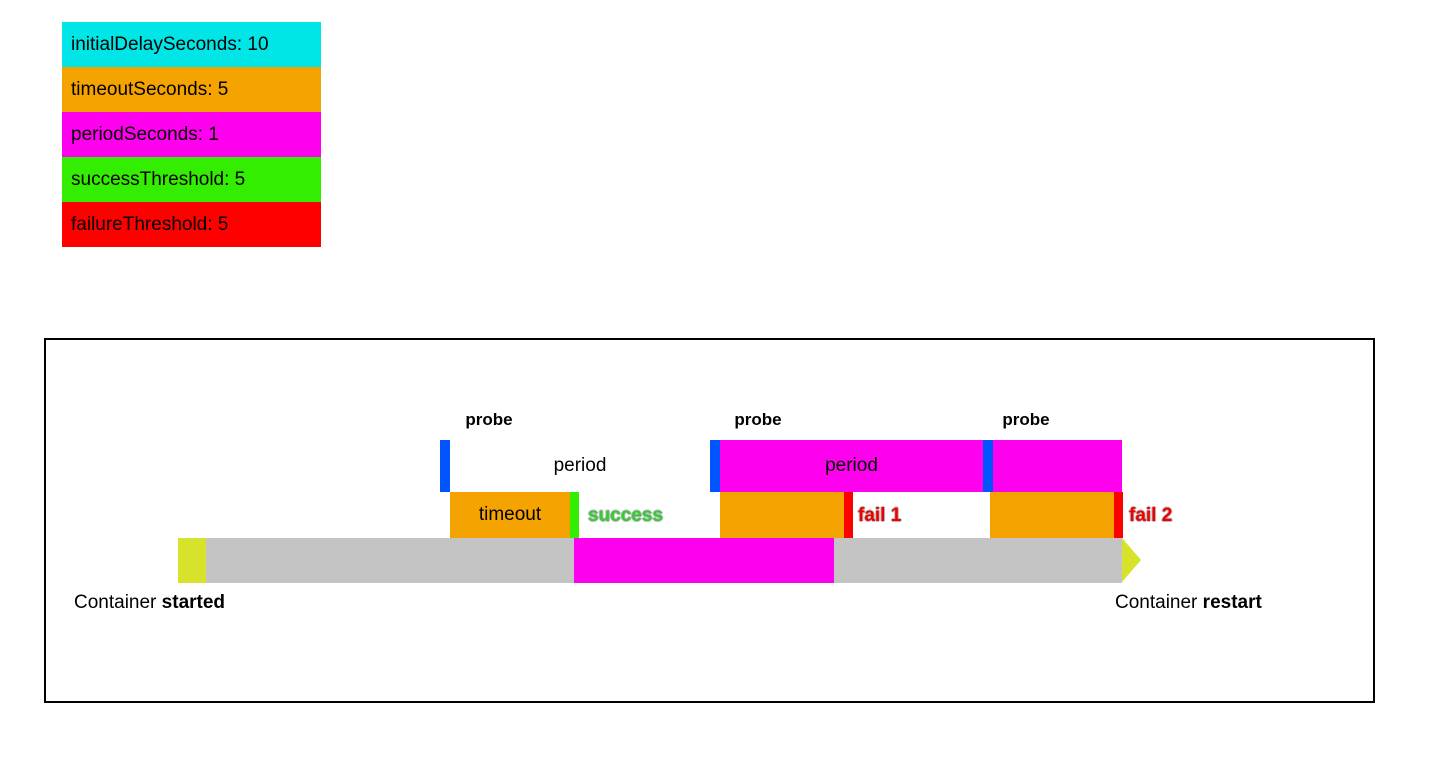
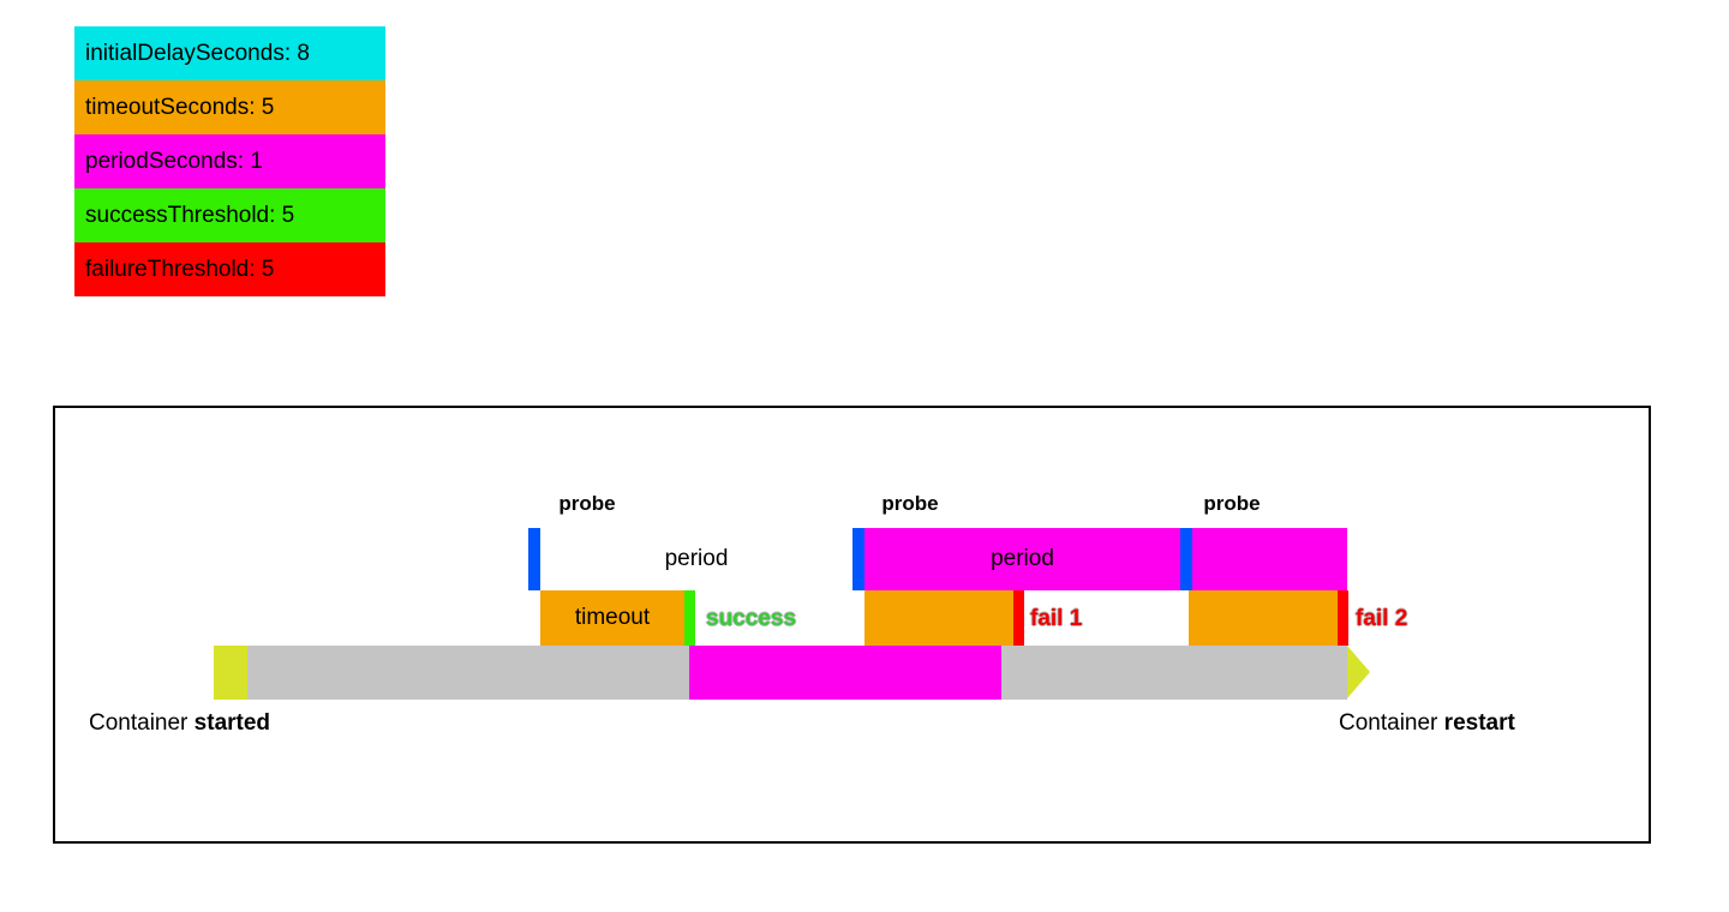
- initialDelaySeconds: 10
+ initialDelaySeconds: 8
  timeoutSeconds: 5
  periodSeconds: 1
  successThreshold: 5
  failureThreshold: 5
  probe
  probe
  probe
  period
  period
  timeout
  success
  fail 1
  fail 2
  Container started
  Container restart
